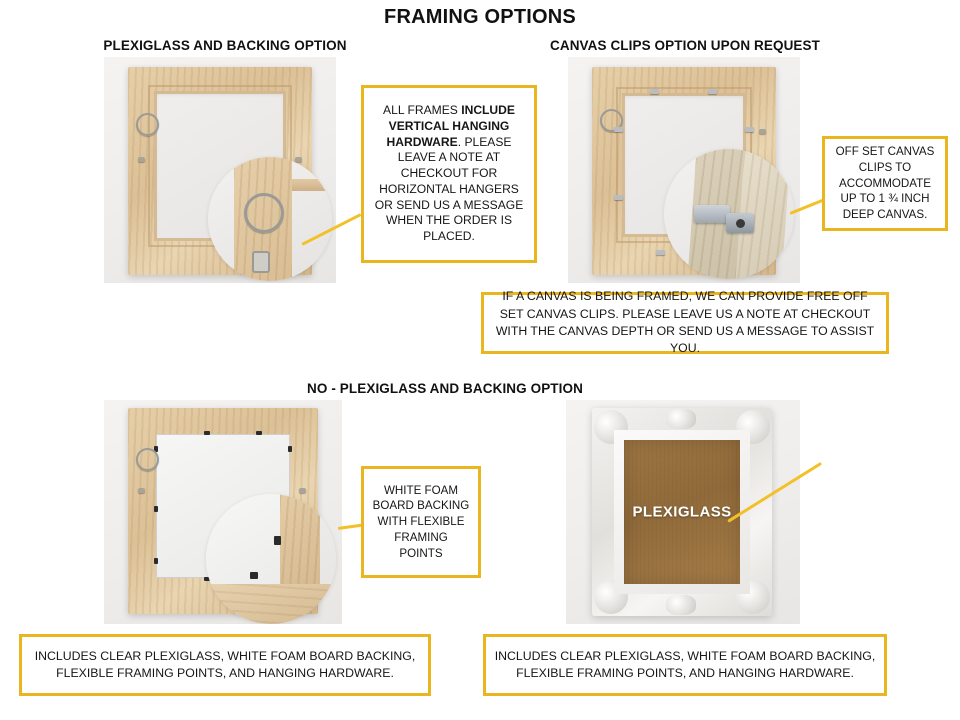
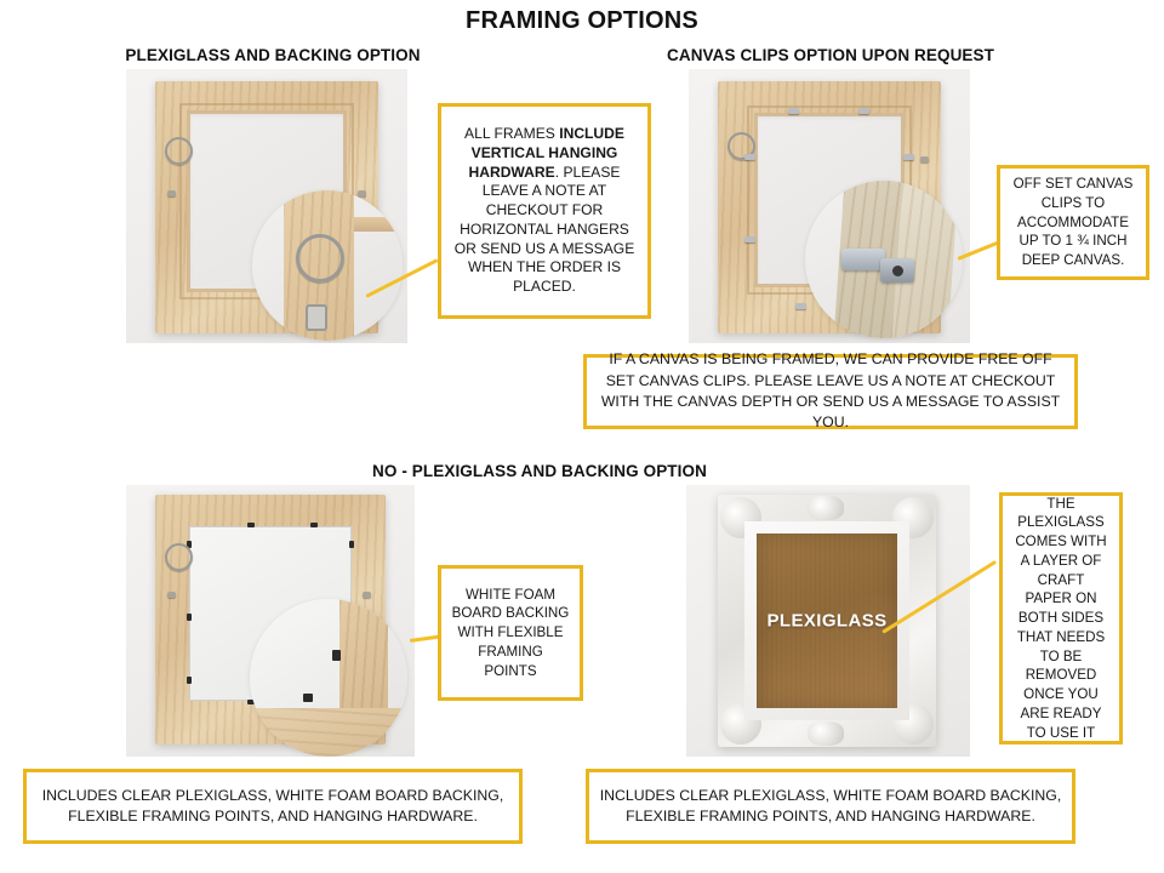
  FRAMING OPTIONS
  PLEXIGLASS AND BACKING OPTION
  CANVAS CLIPS OPTION UPON REQUEST
  NO - PLEXIGLASS AND BACKING OPTION
  ALL FRAMES INCLUDE VERTICAL HANGING HARDWARE. PLEASE LEAVE A NOTE AT CHECKOUT FOR HORIZONTAL HANGERS OR SEND US A MESSAGE WHEN THE ORDER IS PLACED.
  OFF SET CANVAS CLIPS TO ACCOMMODATE UP TO 1 ¾ INCH DEEP CANVAS.
  IF A CANVAS IS BEING FRAMED, WE CAN PROVIDE FREE OFF SET CANVAS CLIPS. PLEASE LEAVE US A NOTE AT CHECKOUT WITH THE CANVAS DEPTH OR SEND US A MESSAGE TO ASSIST YOU.
  WHITE FOAM BOARD BACKING WITH FLEXIBLE FRAMING POINTS
  PLEXIGLASS
+ THE PLEXIGLASS COMES WITH A LAYER OF CRAFT PAPER ON BOTH SIDES THAT NEEDS TO BE REMOVED ONCE YOU ARE READY TO USE IT
  INCLUDES CLEAR PLEXIGLASS, WHITE FOAM BOARD BACKING, FLEXIBLE FRAMING POINTS, AND HANGING HARDWARE.
  INCLUDES CLEAR PLEXIGLASS, WHITE FOAM BOARD BACKING, FLEXIBLE FRAMING POINTS, AND HANGING HARDWARE.
